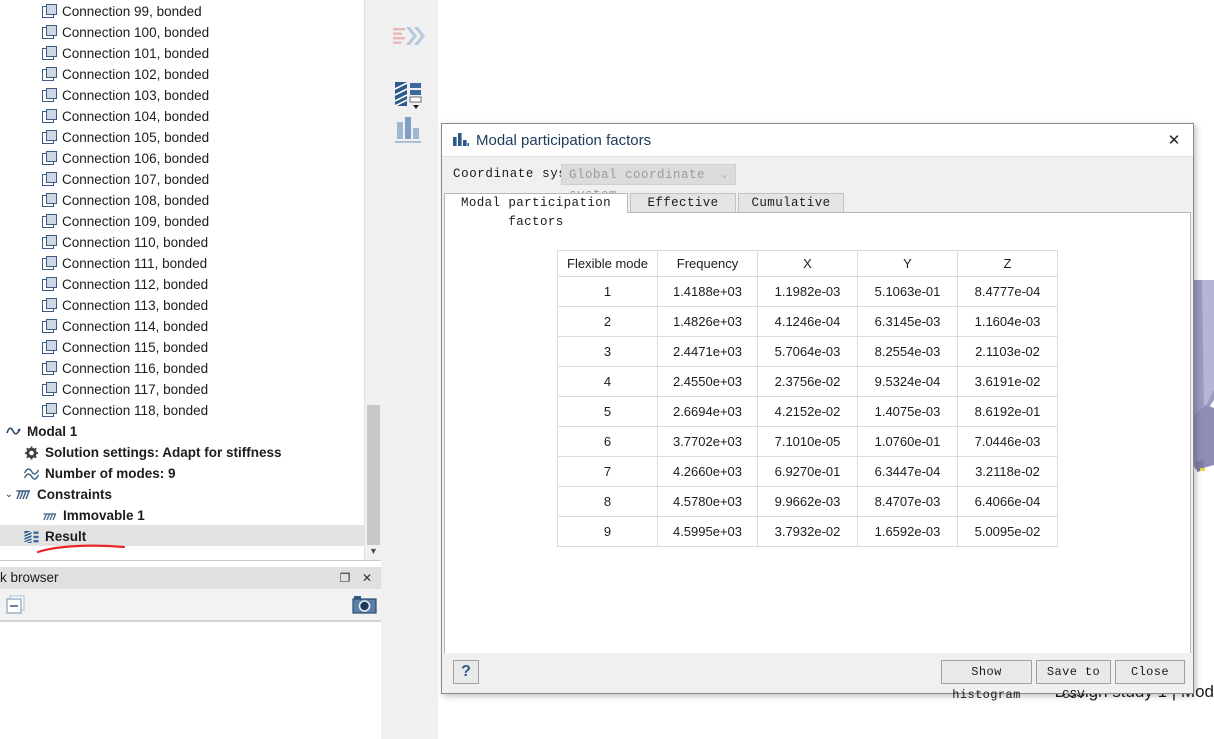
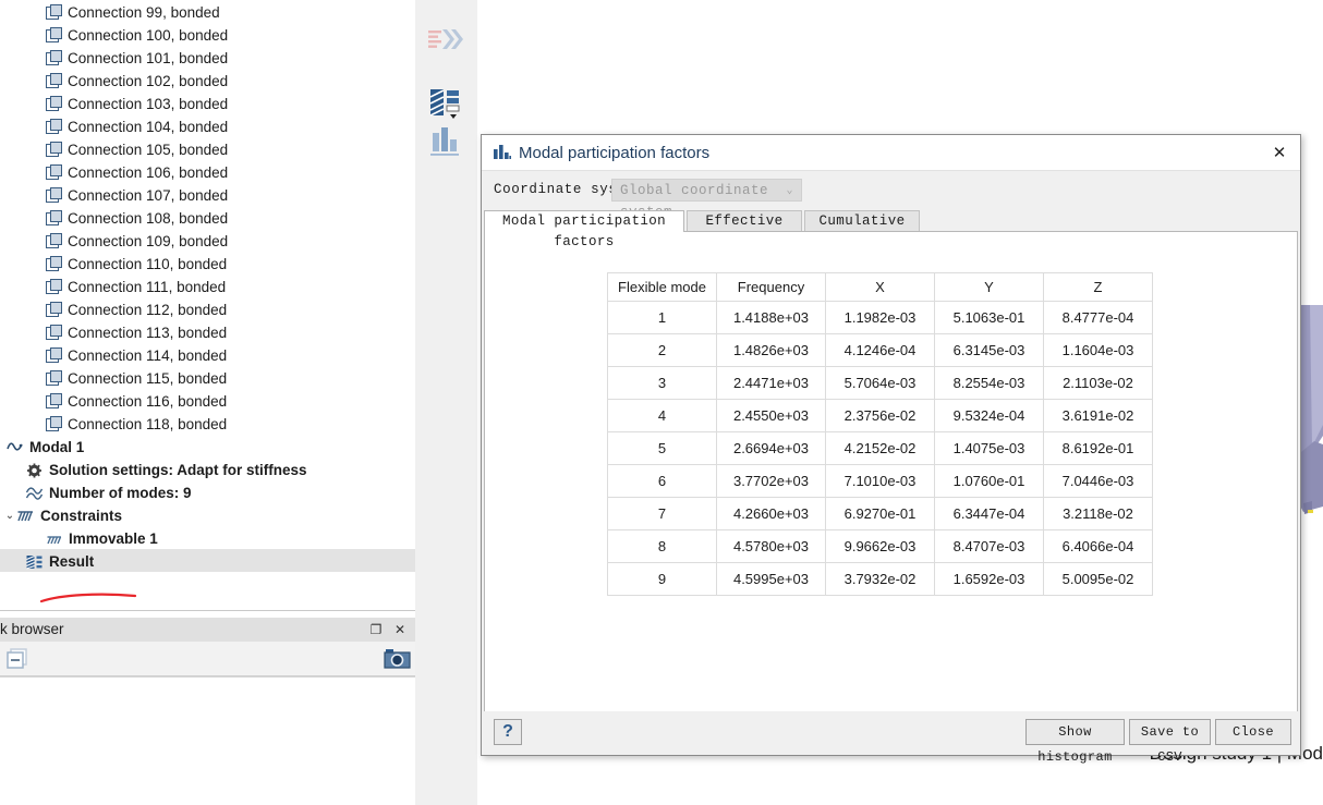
  Connection 99, bonded
  Connection 100, bonded
  Connection 101, bonded
  Connection 102, bonded
  Connection 103, bonded
  Connection 104, bonded
  Connection 105, bonded
  Connection 106, bonded
  Connection 107, bonded
  Connection 108, bonded
  Connection 109, bonded
  Connection 110, bonded
  Connection 111, bonded
  Connection 112, bonded
  Connection 113, bonded
  Connection 114, bonded
  Connection 115, bonded
  Connection 116, bonded
- Connection 117, bonded
  Connection 118, bonded
  Modal 1
  Solution settings: Adapt for stiffness
  Number of modes: 9
  ⌄ Constraints
  Immovable 1
  Result
- ▼
  k browser
  ❐
  ✕
  Modal participation factors
  ✕
  Coordinate sy
  Global coordinate
  ⌄
  Modal participation factors
  Cumulative
  Flexible mode	Frequency	X	Y	Z
  1	1.4188e+03	1.1982e-03	5.1063e-01	8.4777e-04
  2	1.4826e+03	4.1246e-04	6.3145e-03	1.1604e-03
  3	2.4471e+03	5.7064e-03	8.2554e-03	2.1103e-02
  4	2.4550e+03	2.3756e-02	9.5324e-04	3.6191e-02
  5	2.6694e+03	4.2152e-02	1.4075e-03	8.6192e-01
- 6	3.7702e+03	7.1010e-05	1.0760e-01	7.0446e-03
+ 6	3.7702e+03	7.1010e-03	1.0760e-01	7.0446e-03
  7	4.2660e+03	6.9270e-01	6.3447e-04	3.2118e-02
  8	4.5780e+03	9.9662e-03	8.4707e-03	6.4066e-04
  9	4.5995e+03	3.7932e-02	1.6592e-03	5.0095e-02
  ?
  Show histogram
  Save to CSV
  Close
